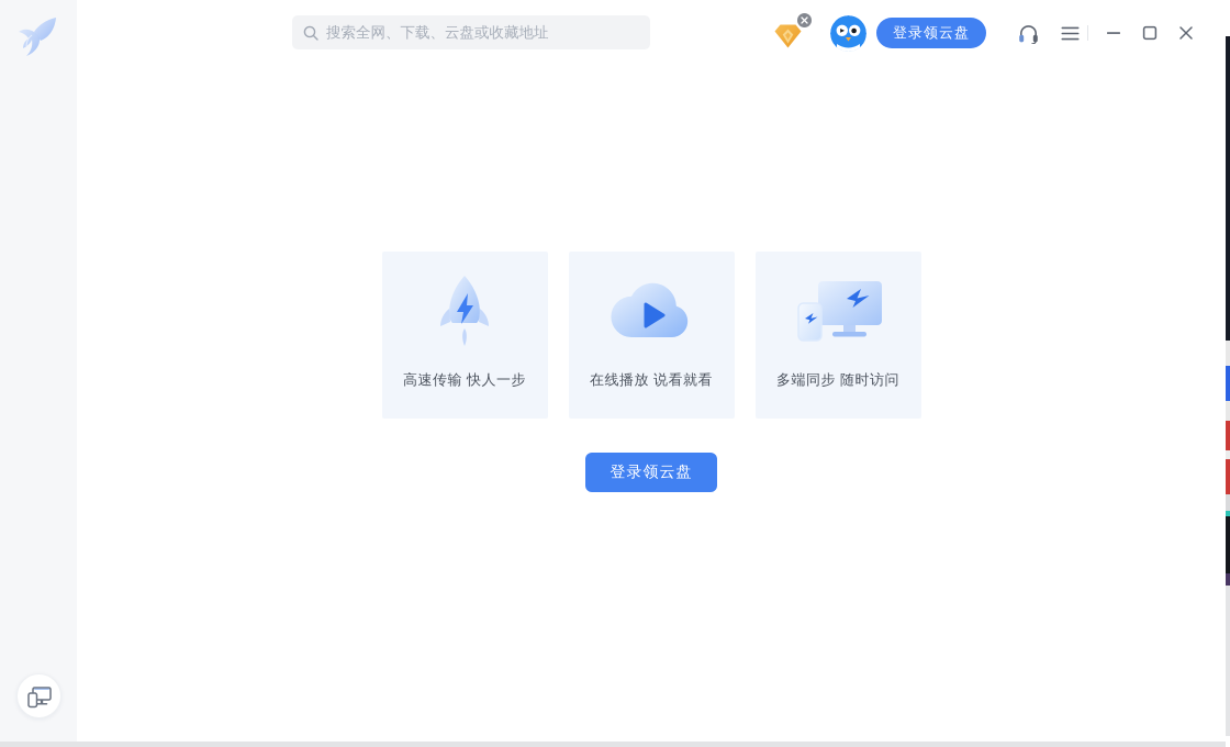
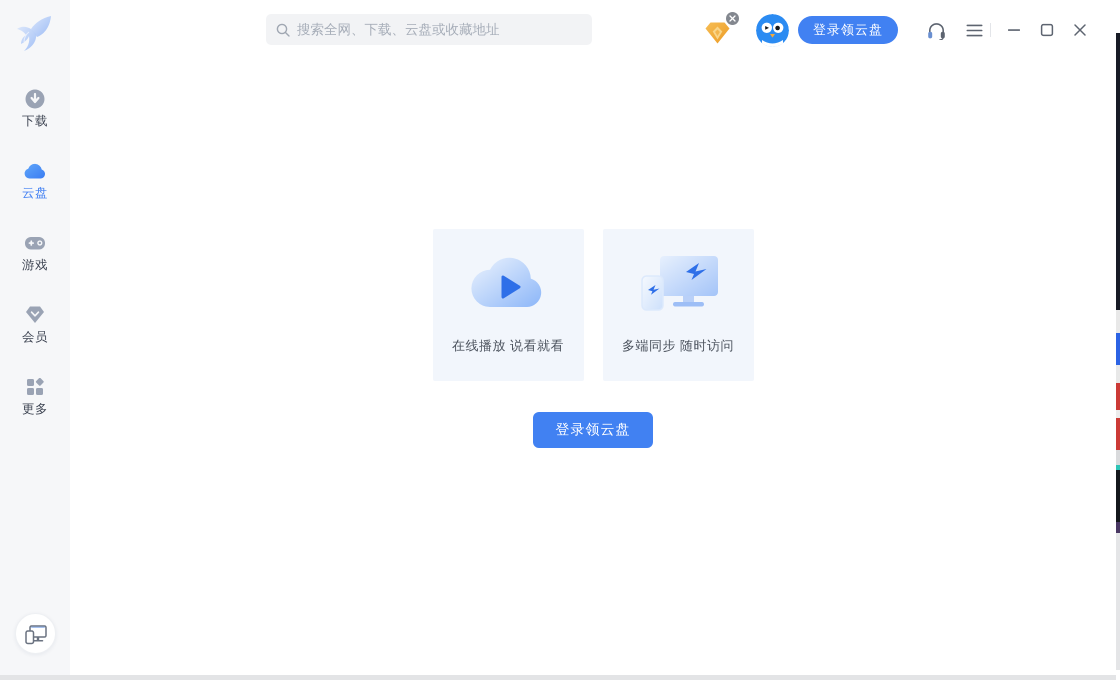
+ 下载
+ 云盘
+ 游戏
+ 会员
+ 更多
  搜索全网、下载、云盘或收藏地址
  登录领云盘
- 高速传输 快人一步
  在线播放 说看就看
  多端同步 随时访问
  登录领云盘
